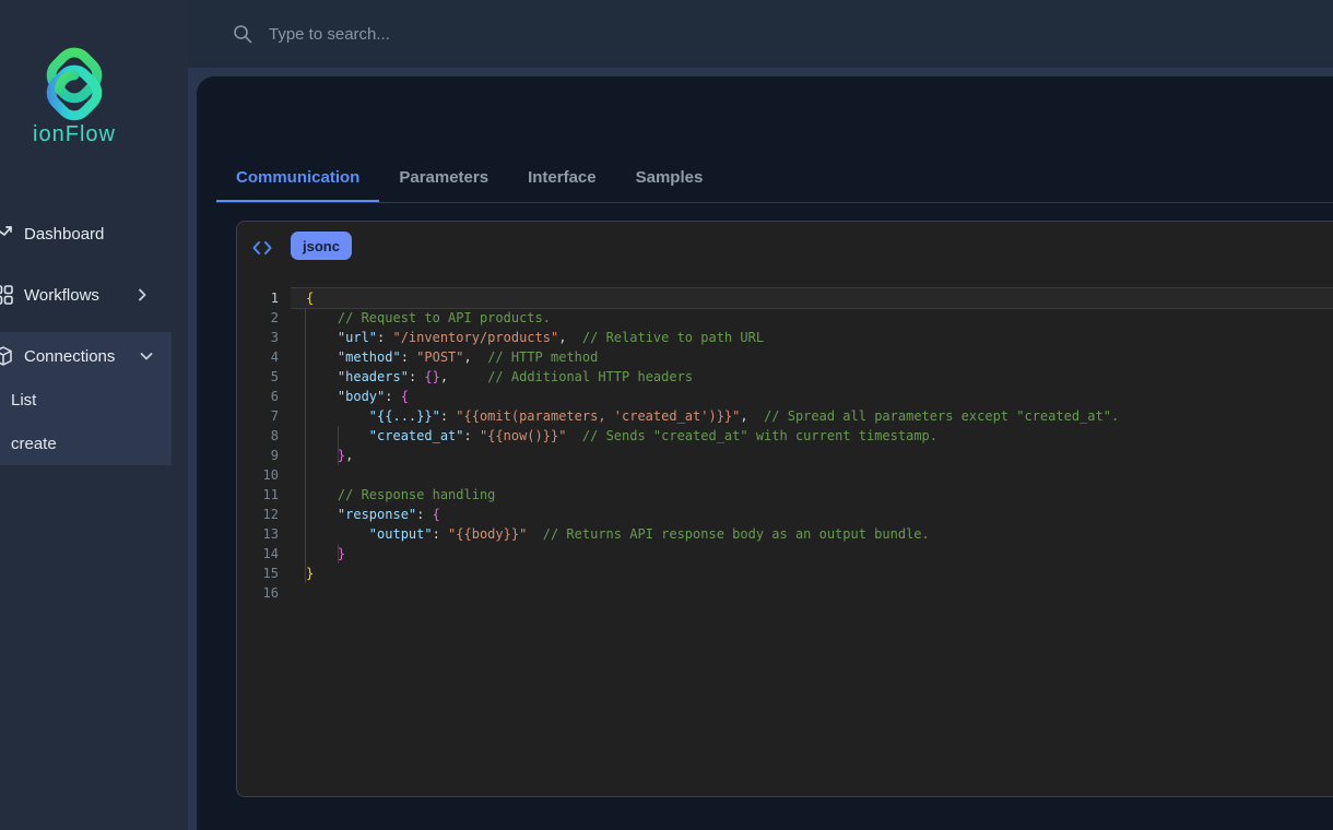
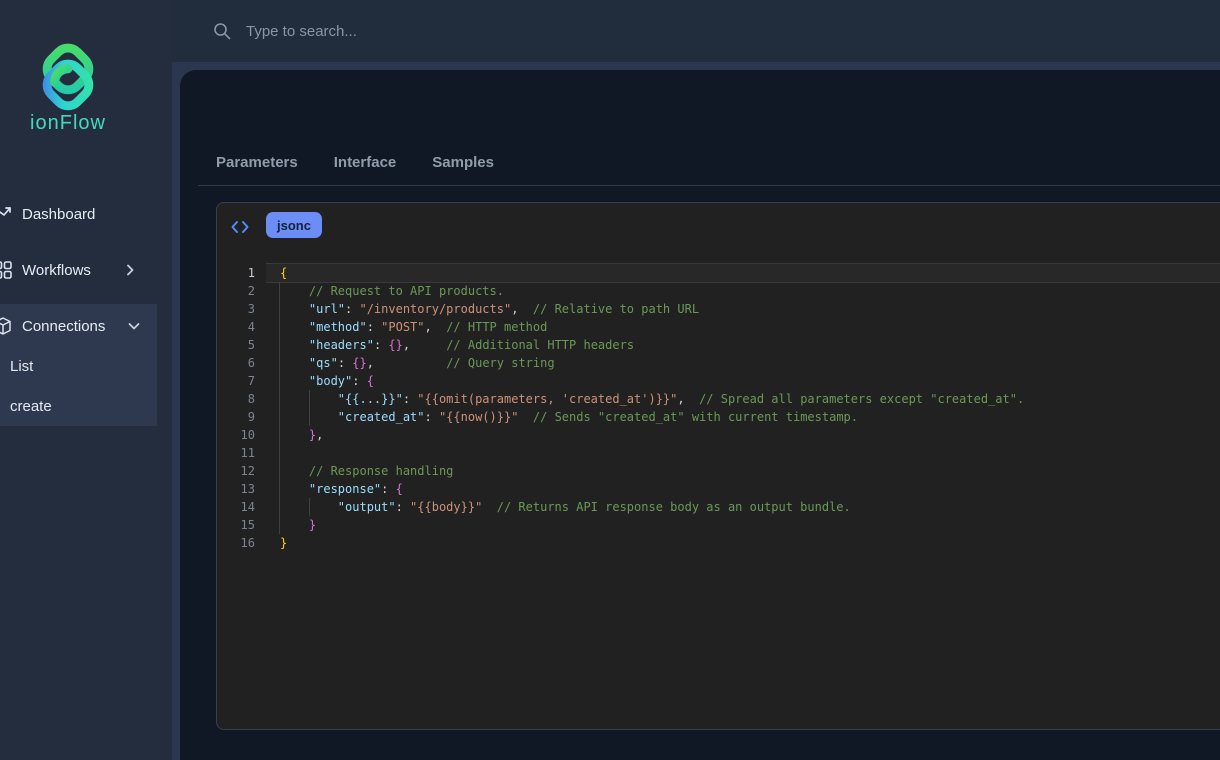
  ionFlow
  Dashboard
  Workflows
  Connections
  List
  create
  Type to search...
- Communication
  Parameters
  Interface
  Samples
  jsonc
  1
  2
  3
  4
  5
  6
  7
  8
  9
  10
  11
  12
  13
  14
  15
  16
  {
  // Request to API products.
  "url": "/inventory/products", // Relative to path URL
  "method": "POST", // HTTP method
  "headers": {}, // Additional HTTP headers
+ "qs": {}, // Query string
  "body": {
  "{{...}}": "{{omit(parameters, 'created_at')}}", // Spread all parameters except "created_at".
  "created_at": "{{now()}}" // Sends "created_at" with current timestamp.
  },
  // Response handling
  "response": {
  "output": "{{body}}" // Returns API response body as an output bundle.
  }
  }
